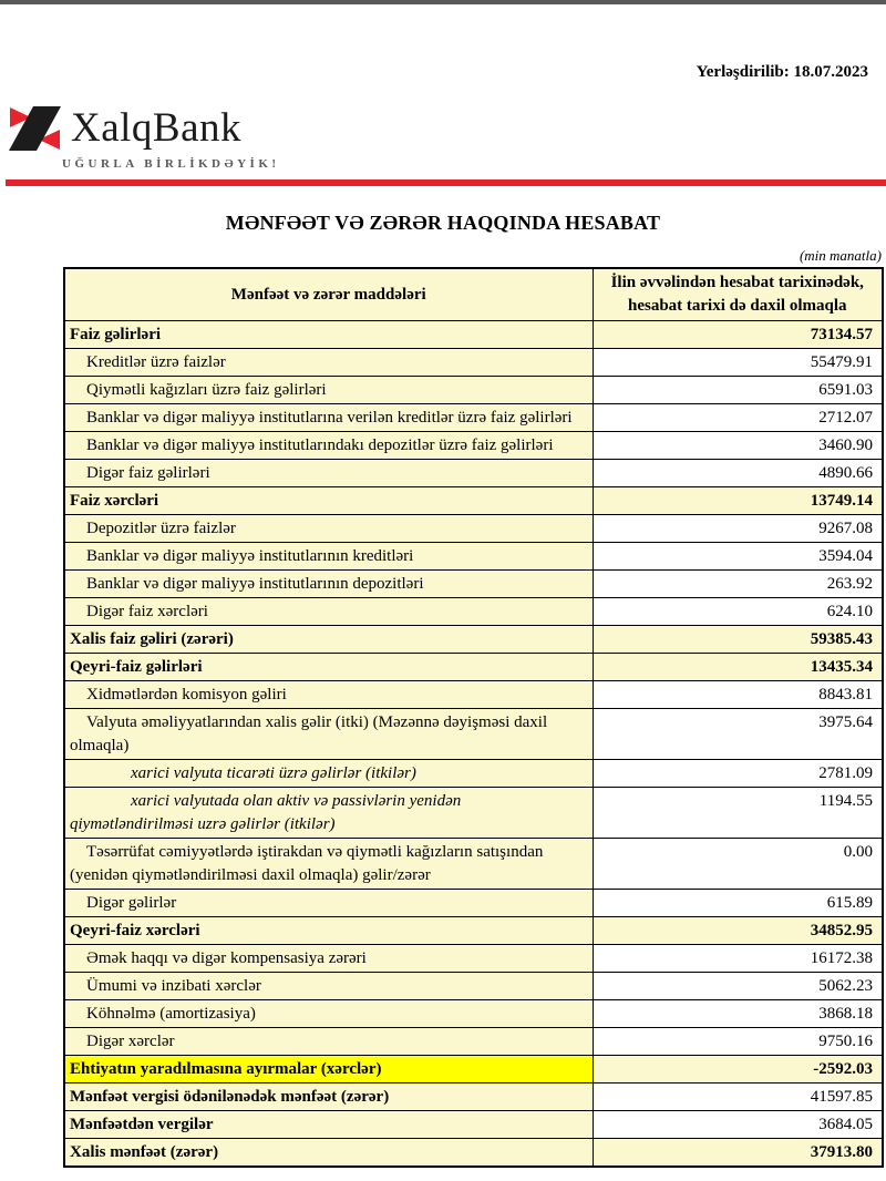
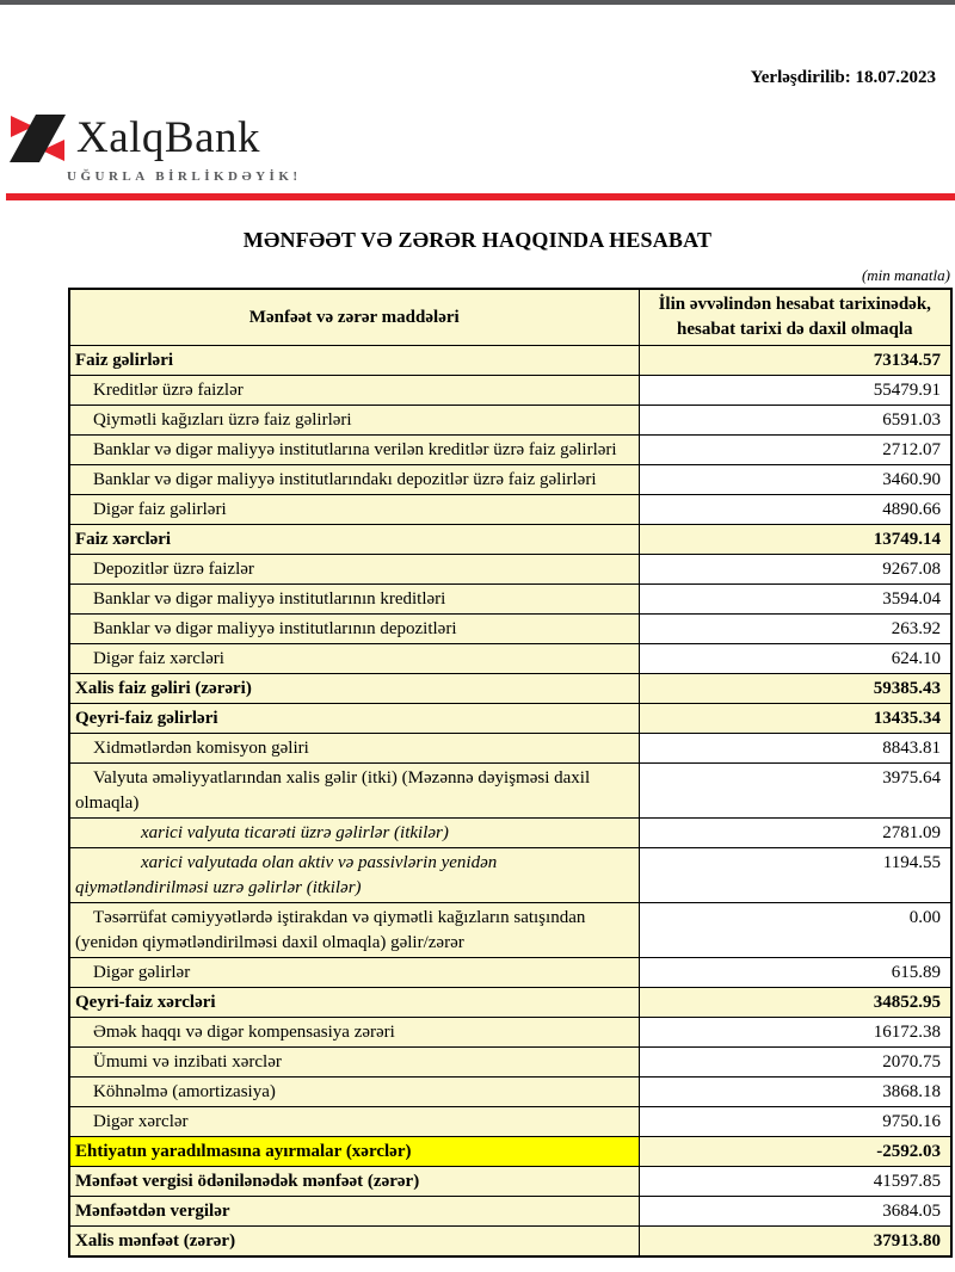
  Yerləşdirilib: 18.07.2023
  XalqBank
  UĞURLA BİRLİKDƏYİK!
  MƏNFƏƏT VƏ ZƏRƏR HAQQINDA HESABAT
  (min manatla)
  Mənfəət və zərər maddələri	İlin əvvəlindən hesabat tarixinədək, hesabat tarixi də daxil olmaqla
  Faiz gəlirləri	73134.57
  Kreditlər üzrə faizlər	55479.91
  Qiymətli kağızları üzrə faiz gəlirləri	6591.03
  Banklar və digər maliyyə institutlarına verilən kreditlər üzrə faiz gəlirləri	2712.07
  Banklar və digər maliyyə institutlarındakı depozitlər üzrə faiz gəlirləri	3460.90
  Digər faiz gəlirləri	4890.66
  Faiz xərcləri	13749.14
  Depozitlər üzrə faizlər	9267.08
  Banklar və digər maliyyə institutlarının kreditləri	3594.04
  Banklar və digər maliyyə institutlarının depozitləri	263.92
  Digər faiz xərcləri	624.10
  Xalis faiz gəliri (zərəri)	59385.43
  Qeyri-faiz gəlirləri	13435.34
  Xidmətlərdən komisyon gəliri	8843.81
  Valyuta əməliyyatlarından xalis gəlir (itki) (Məzənnə dəyişməsi daxil olmaqla)	3975.64
  xarici valyuta ticarəti üzrə gəlirlər (itkilər)	2781.09
  xarici valyutada olan aktiv və passivlərin yenidən qiymətləndirilməsi uzrə gəlirlər (itkilər)	1194.55
  Təsərrüfat cəmiyyətlərdə iştirakdan və qiymətli kağızların satışından (yenidən qiymətləndirilməsi daxil olmaqla) gəlir/zərər	0.00
  Digər gəlirlər	615.89
  Qeyri-faiz xərcləri	34852.95
  Əmək haqqı və digər kompensasiya zərəri	16172.38
- Ümumi və inzibati xərclər	5062.23
+ Ümumi və inzibati xərclər	2070.75
  Köhnəlmə (amortizasiya)	3868.18
  Digər xərclər	9750.16
  Ehtiyatın yaradılmasına ayırmalar (xərclər)	-2592.03
  Mənfəət vergisi ödənilənədək mənfəət (zərər)	41597.85
  Mənfəətdən vergilər	3684.05
  Xalis mənfəət (zərər)	37913.80
